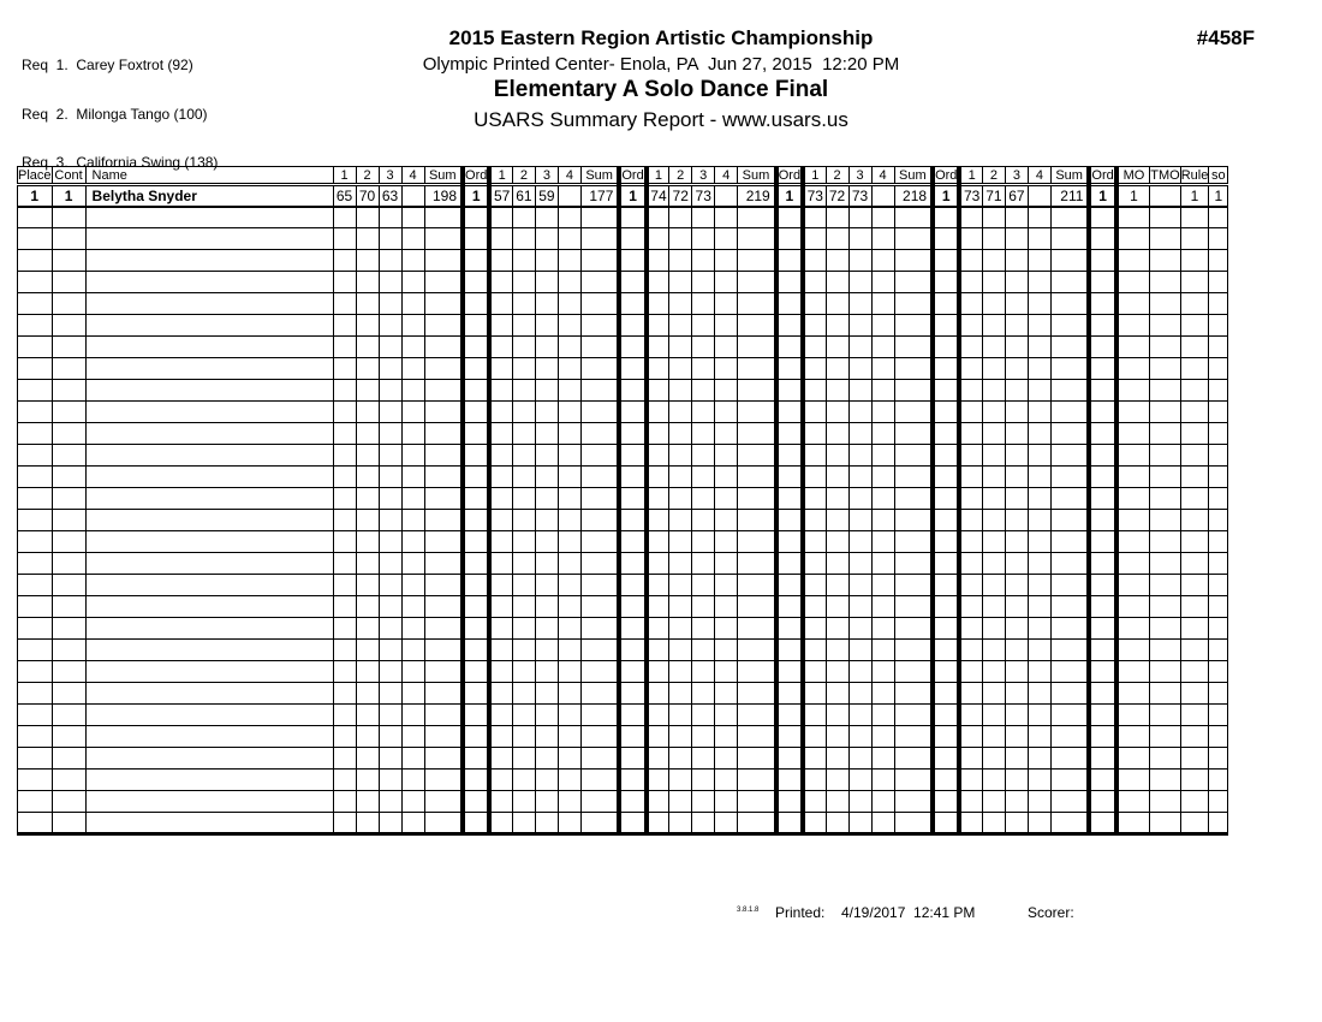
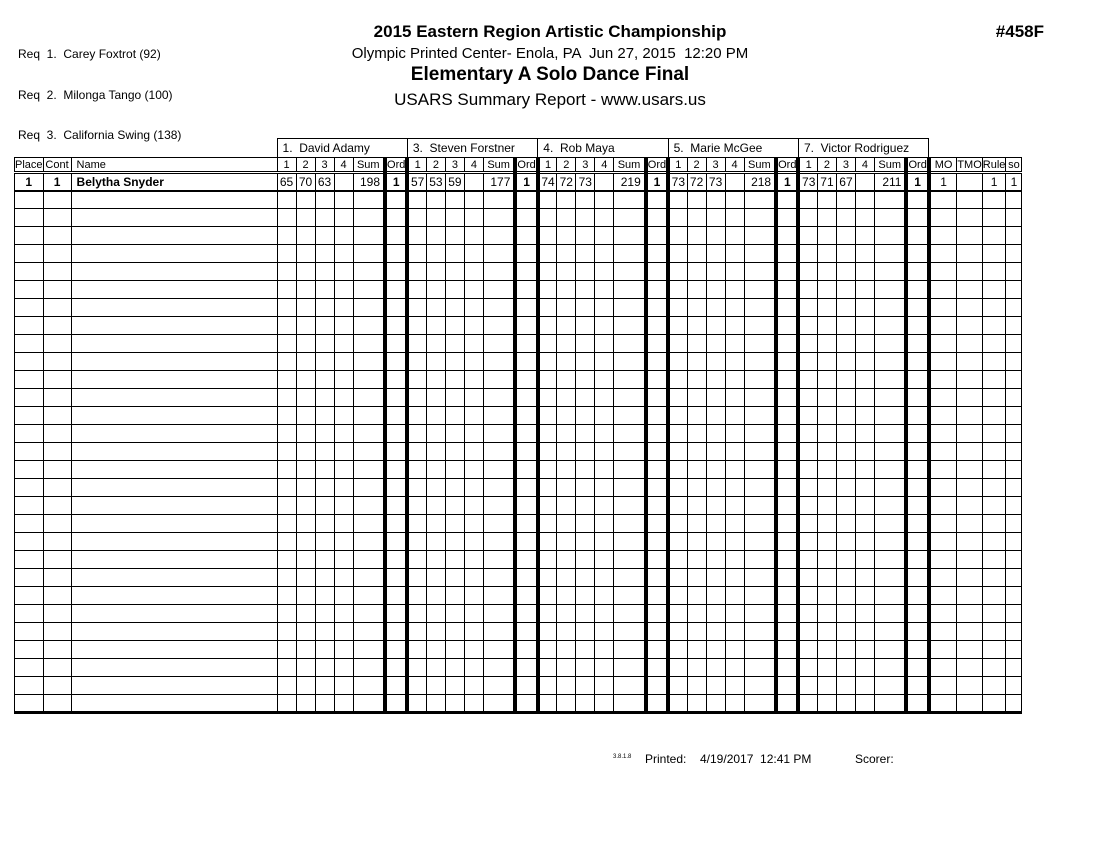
  Req 1. Carey Foxtrot (92)
  Req 2. Milonga Tango (100)
  Req 3. California Swing (138)
  2015 Eastern Region Artistic Championship
  Olympic Printed Center- Enola, PA Jun 27, 2015 12:20 PM
  Elementary A Solo Dance Final
  USARS Summary Report - www.usars.us
  #458F
+ 	1. David Adamy	3. Steven Forstner	4. Rob Maya	5. Marie McGee	7. Victor Rodriguez
  Place	Cont	Name	1	2	3	4	Sum	Ord	1	2	3	4	Sum	Ord	1	2	3	4	Sum	Ord	1	2	3	4	Sum	Ord	1	2	3	4	Sum	Ord	MO	TMO	Rule	so
- 1	1	Belytha Snyder	65	70	63		198	1	57	61	59		177	1	74	72	73		219	1	73	72	73		218	1	73	71	67		211	1	1		1	1
+ 1	1	Belytha Snyder	65	70	63		198	1	57	53	59		177	1	74	72	73		219	1	73	72	73		218	1	73	71	67		211	1	1		1	1
  Printed:
  4/19/2017 12:41 PM
  Scorer:
